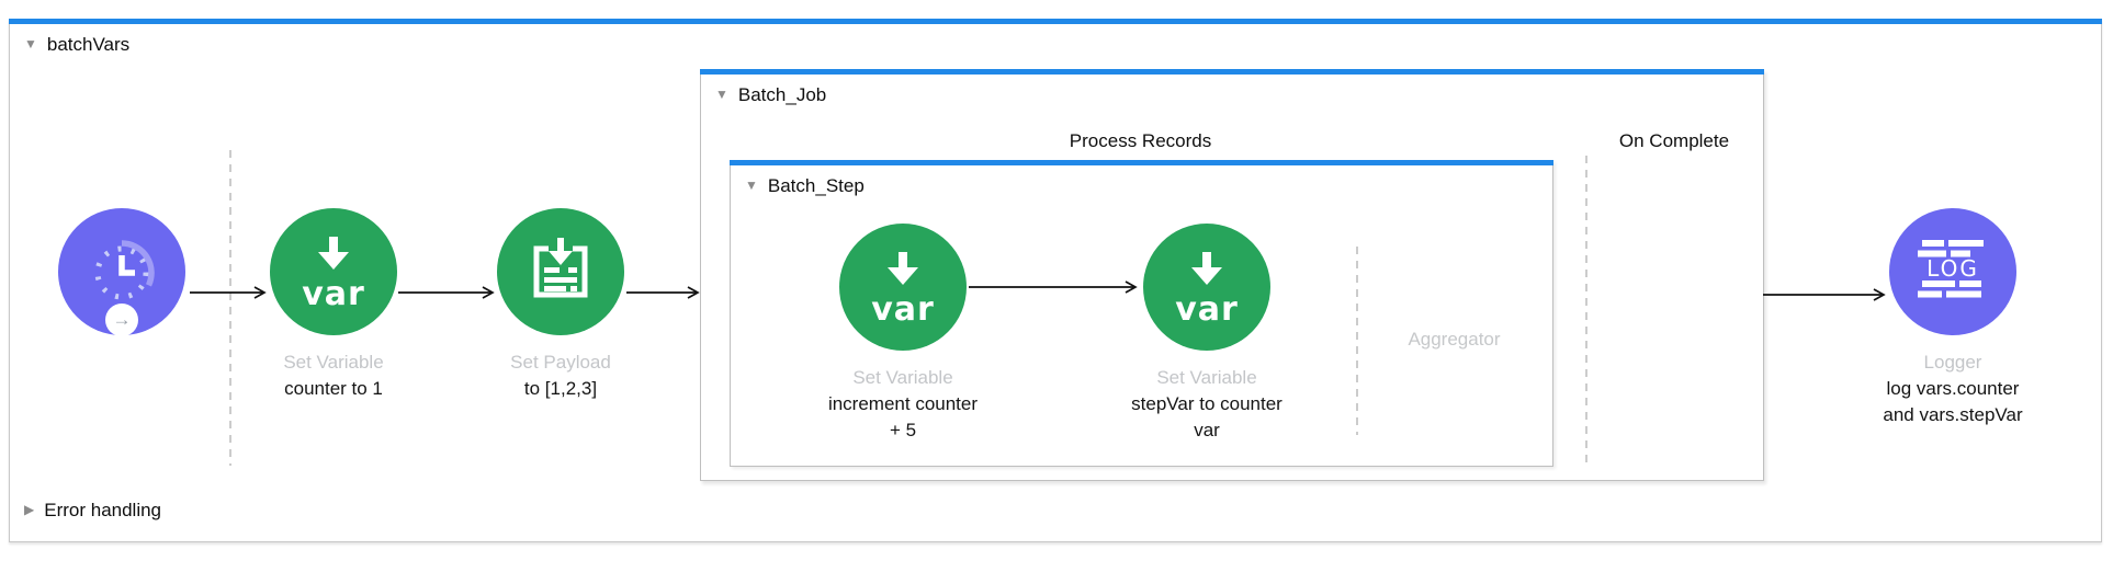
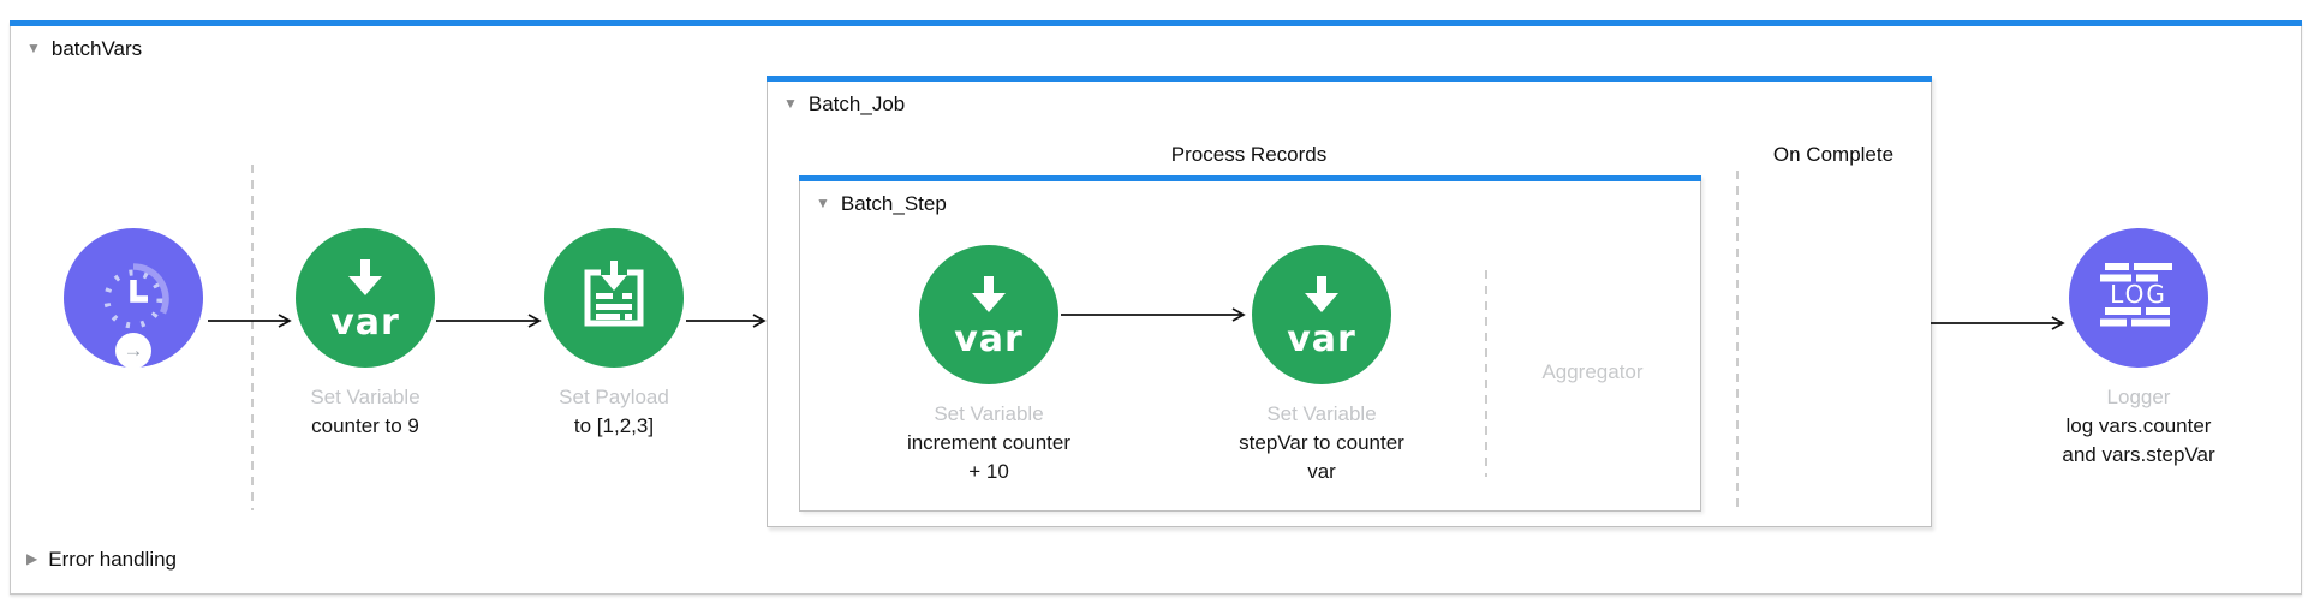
  ▼
  batchVars
  →
  var
  Set Variable
- counter to 1
+ counter to 9
  Set Payload
  to [1,2,3]
  ▼
  Batch_Job
  Process Records
  On Complete
  ▼
  Batch_Step
  var
  Set Variable
  increment counter
- + 5
+ + 10
  var
  Set Variable
  stepVar to counter
  var
  Aggregator
  LOG
  Logger
  log vars.counter
  and vars.stepVar
  ▶
  Error handling
